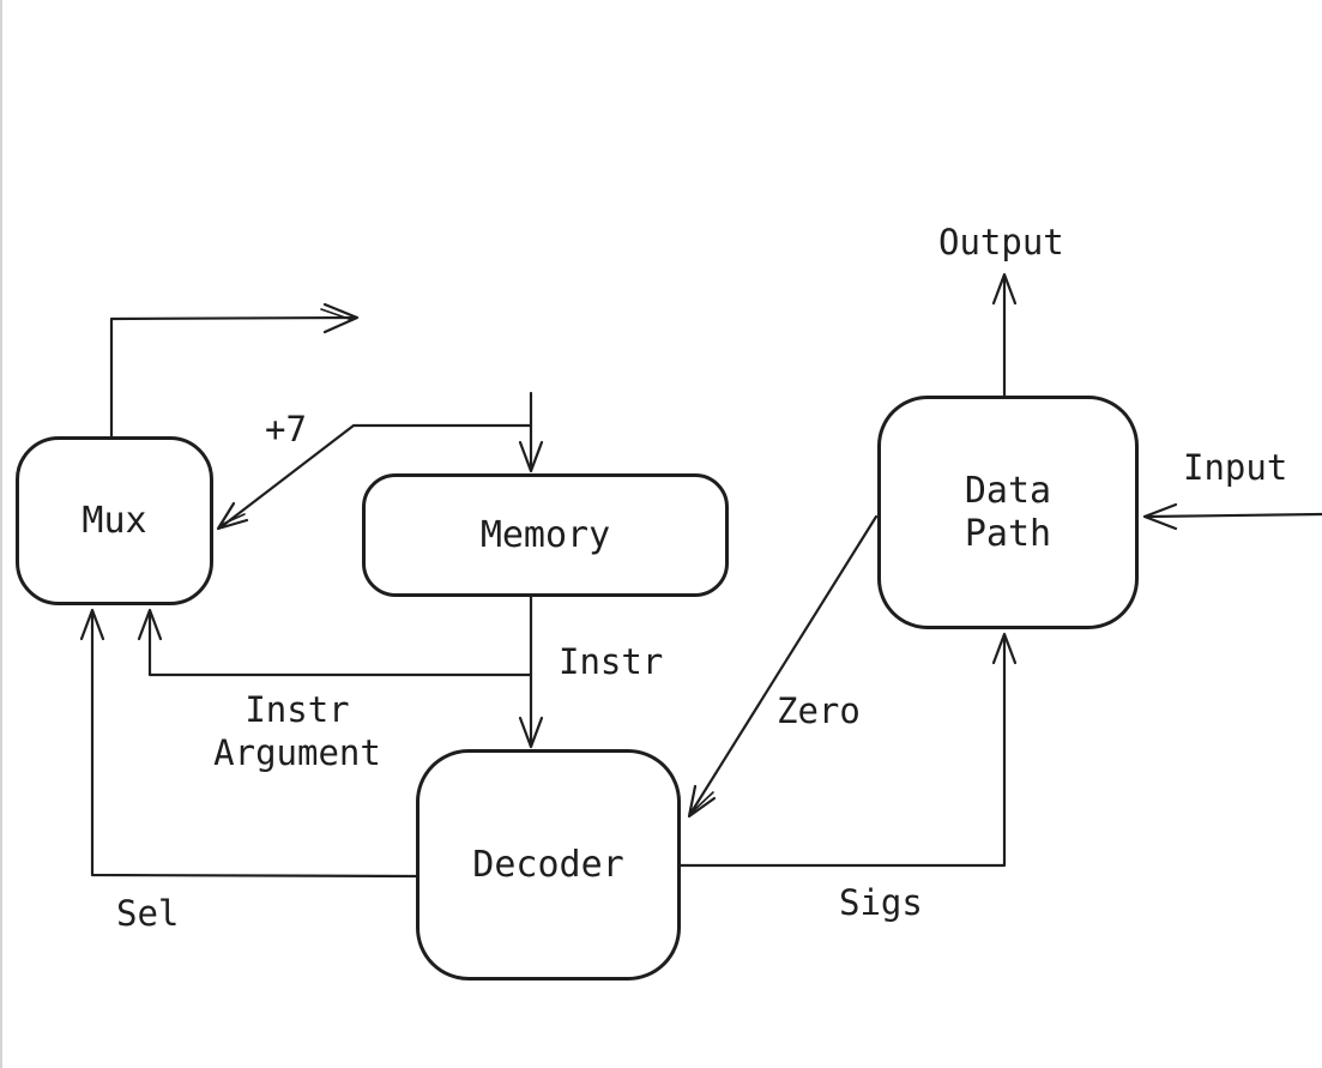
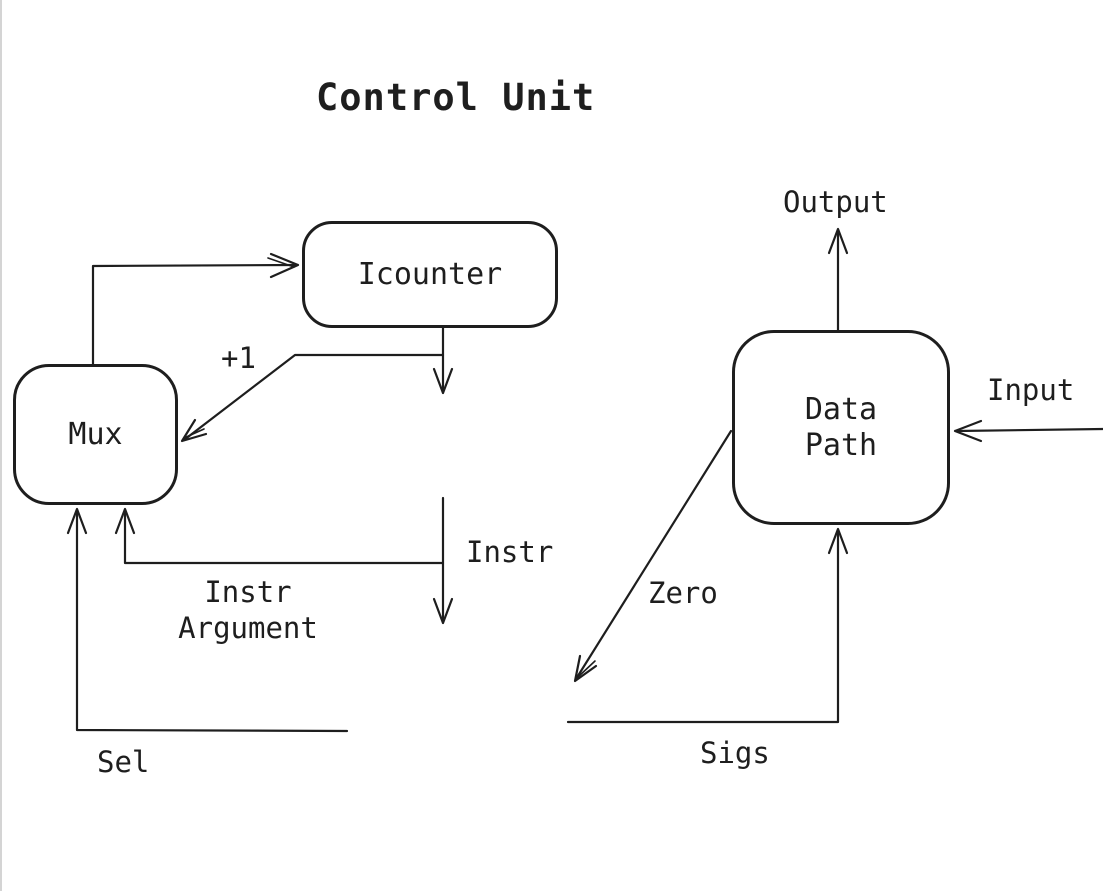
+ Control Unit
+ Icounter
  Mux
- Memory
  Data
  Path
- Decoder
  Output
  Input
- +7
+ +1
  Instr
  Instr
  Argument
  Zero
  Sel
  Sigs
